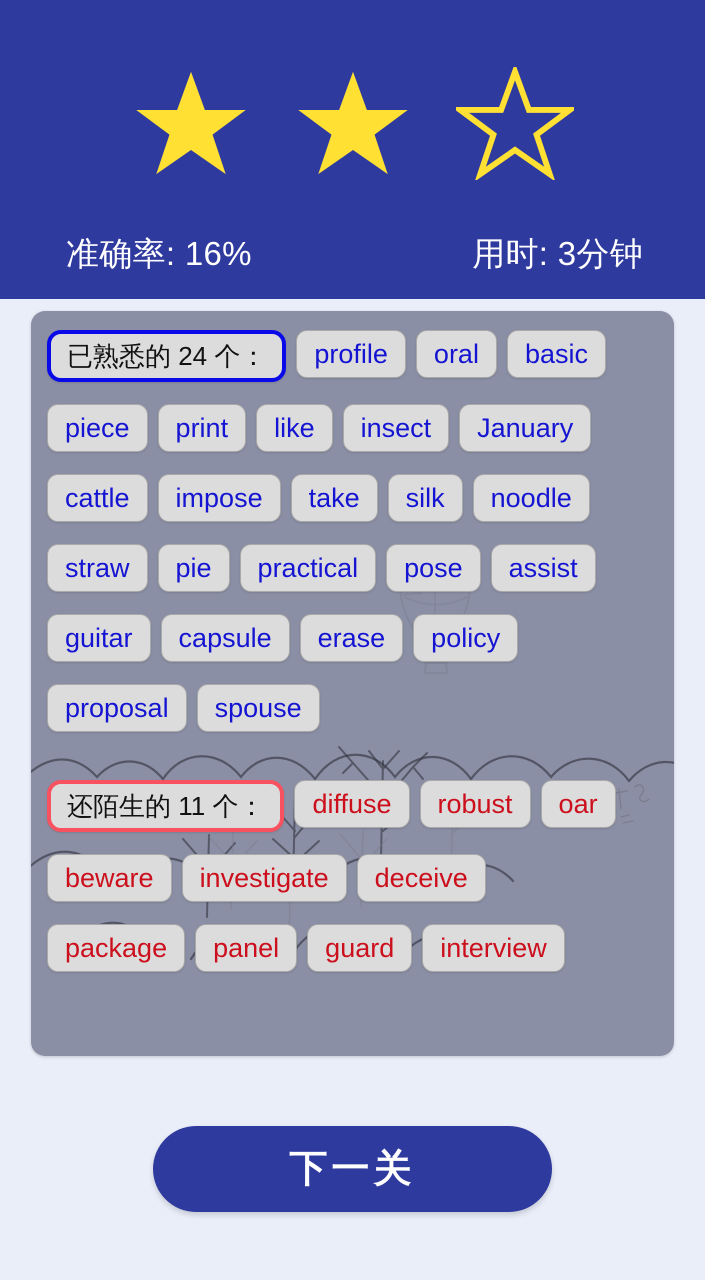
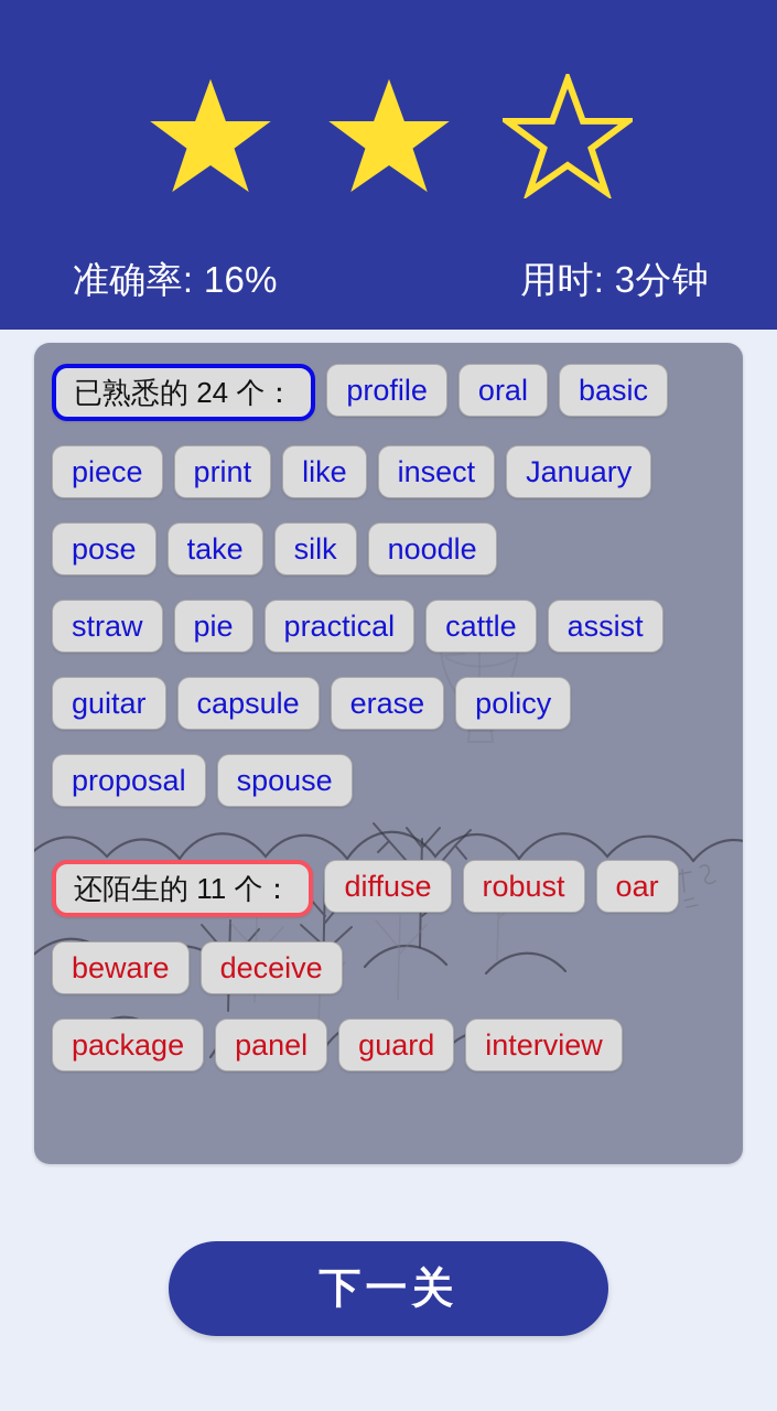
  准确率: 16%
  用时: 3分钟
  已熟悉的 24 个：
  profile
  oral
  basic
  piece
  print
  like
  insect
  January
- cattle
+ pose
- impose
  take
  silk
  noodle
  straw
  pie
  practical
- pose
+ cattle
  assist
  guitar
  capsule
  erase
  policy
  proposal
  spouse
  还陌生的 11 个：
  diffuse
  robust
  oar
  beware
- investigate
  deceive
  package
  panel
  guard
  interview
  下一关
